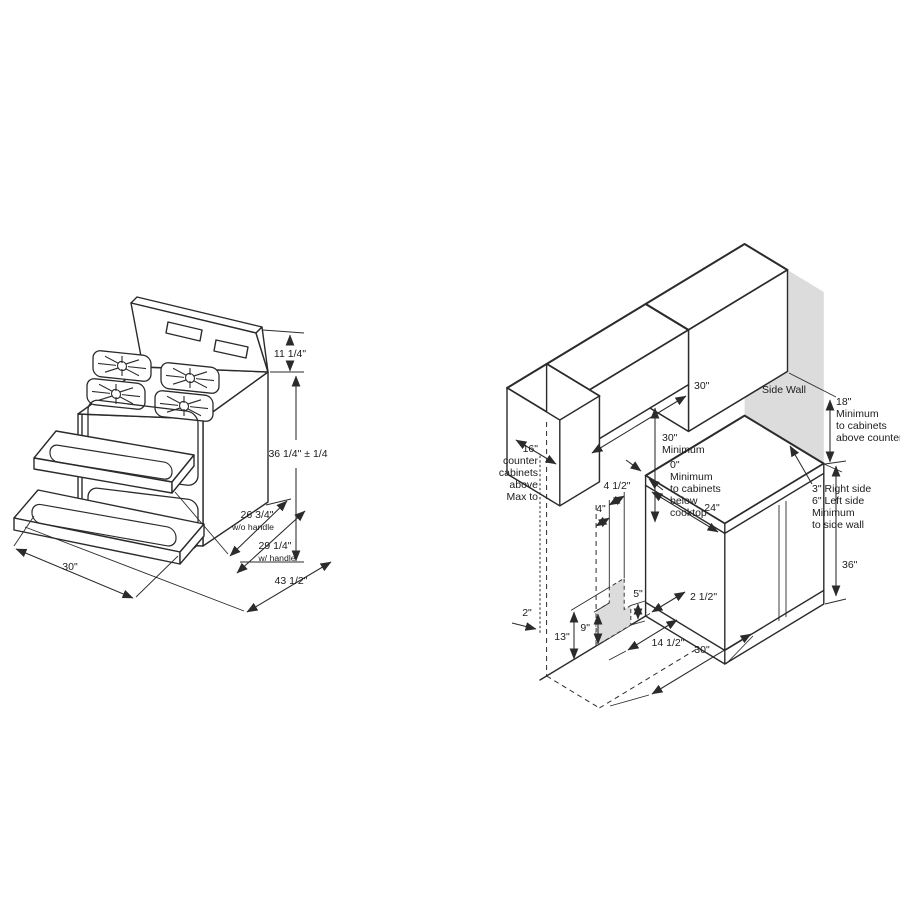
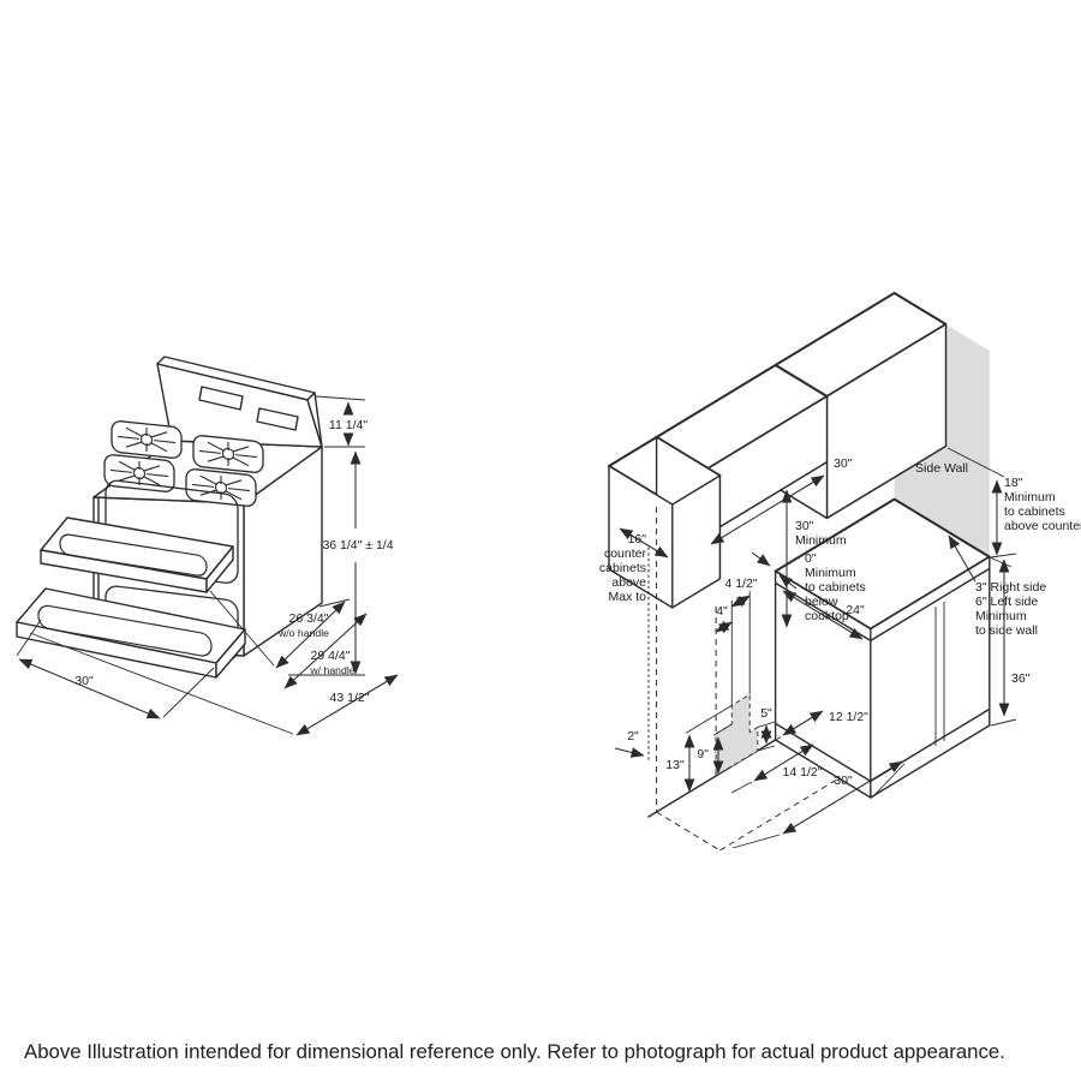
  11 1/4"
  36 1/4" ± 1/4
  26 3/4"
  w/o handle
- 29 1/4"
+ 29 4/4"
  w/ handle
  43 1/2"
  30"
  Side Wall
  30"
  30"
  Minimum
  0"
  Minimum
  to cabinets
  below
  cooktop
  16"
  counter
  cabinets
  above
  Max to
  2"
  4 1/2"
  4"
  5"
  13"
  9"
- 2 1/2"
+ 12 1/2"
  14 1/2"
  30"
  36"
  24"
  18"
  Minimum
  to cabinets
  above counte
  3" Right side
  6" Left side
  Minimum
  to side wall
+ Above Illustration intended for dimensional reference only. Refer to photograph for actual product appearance.
